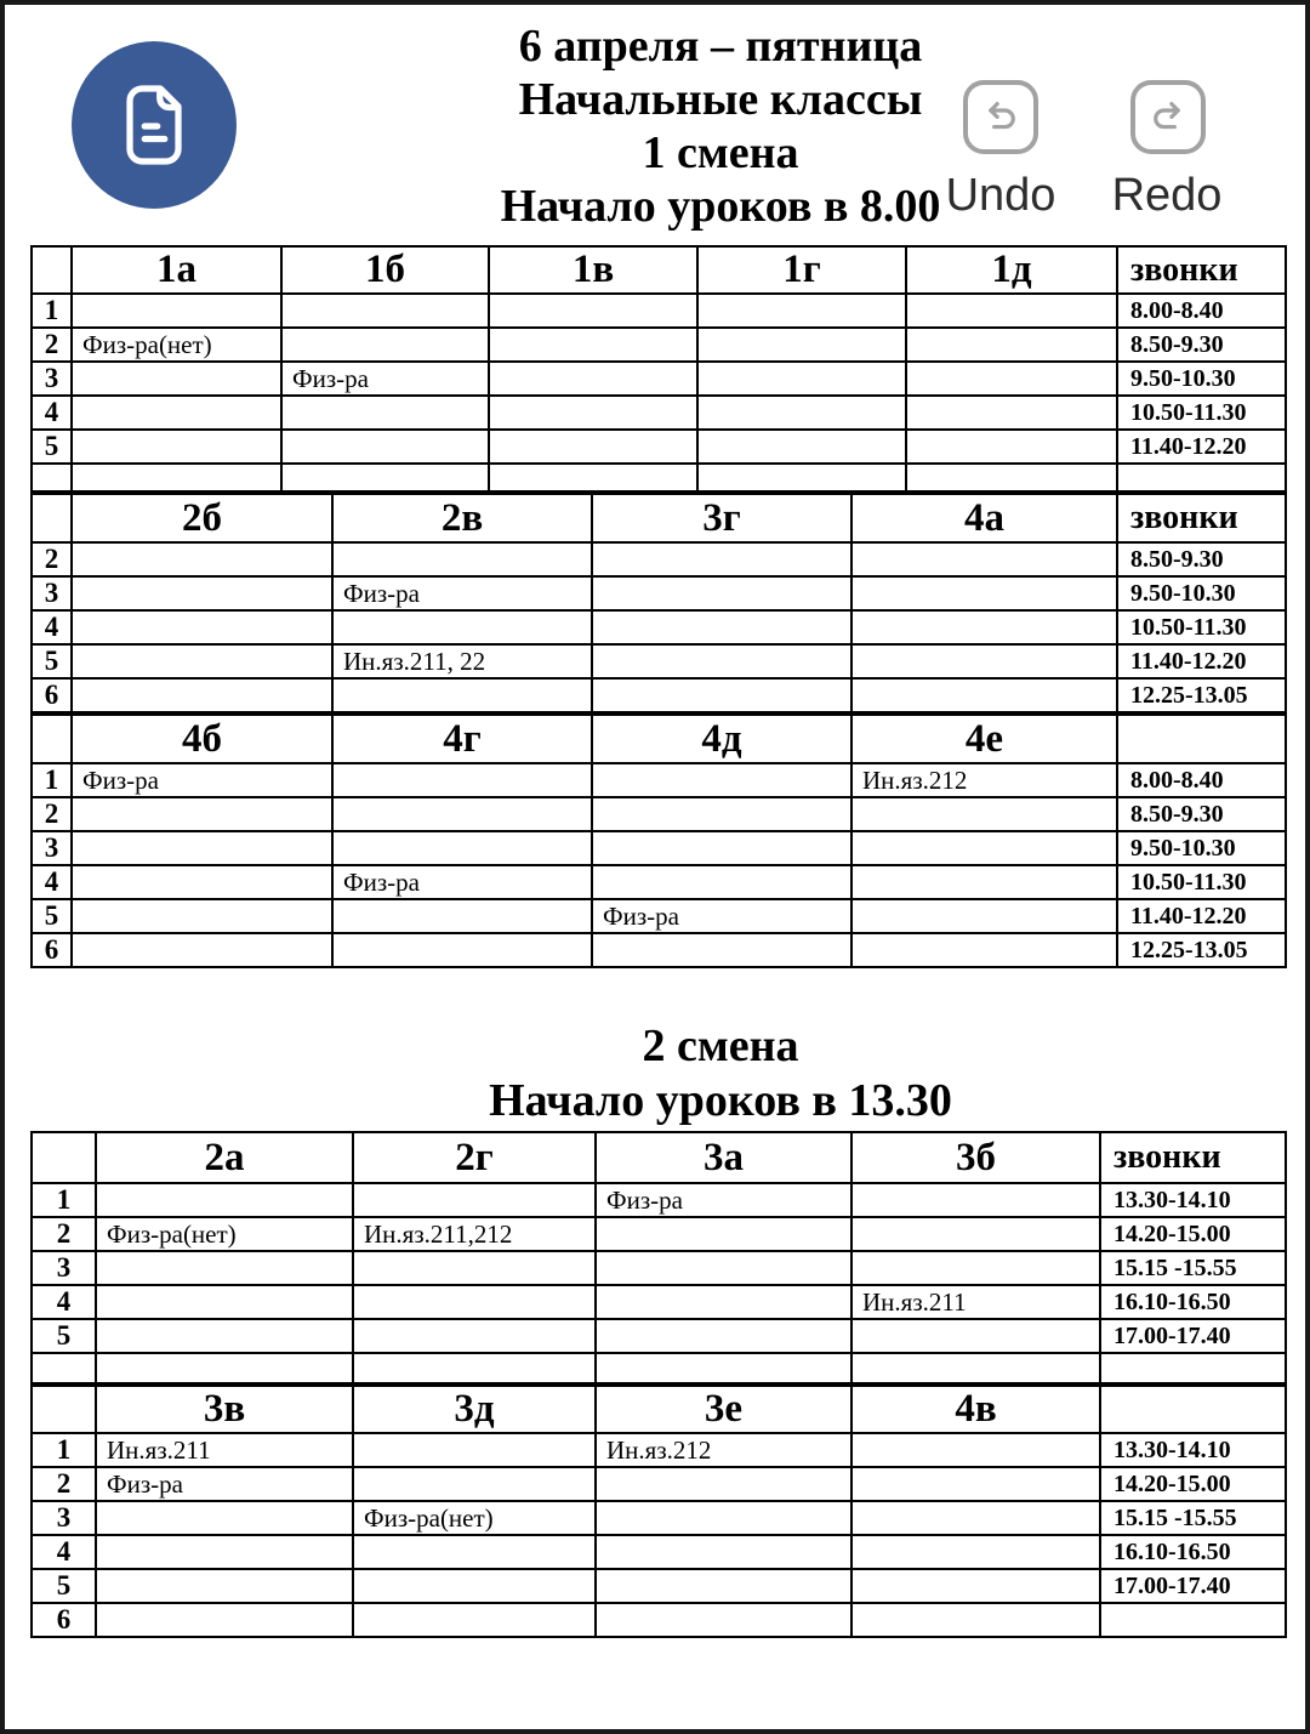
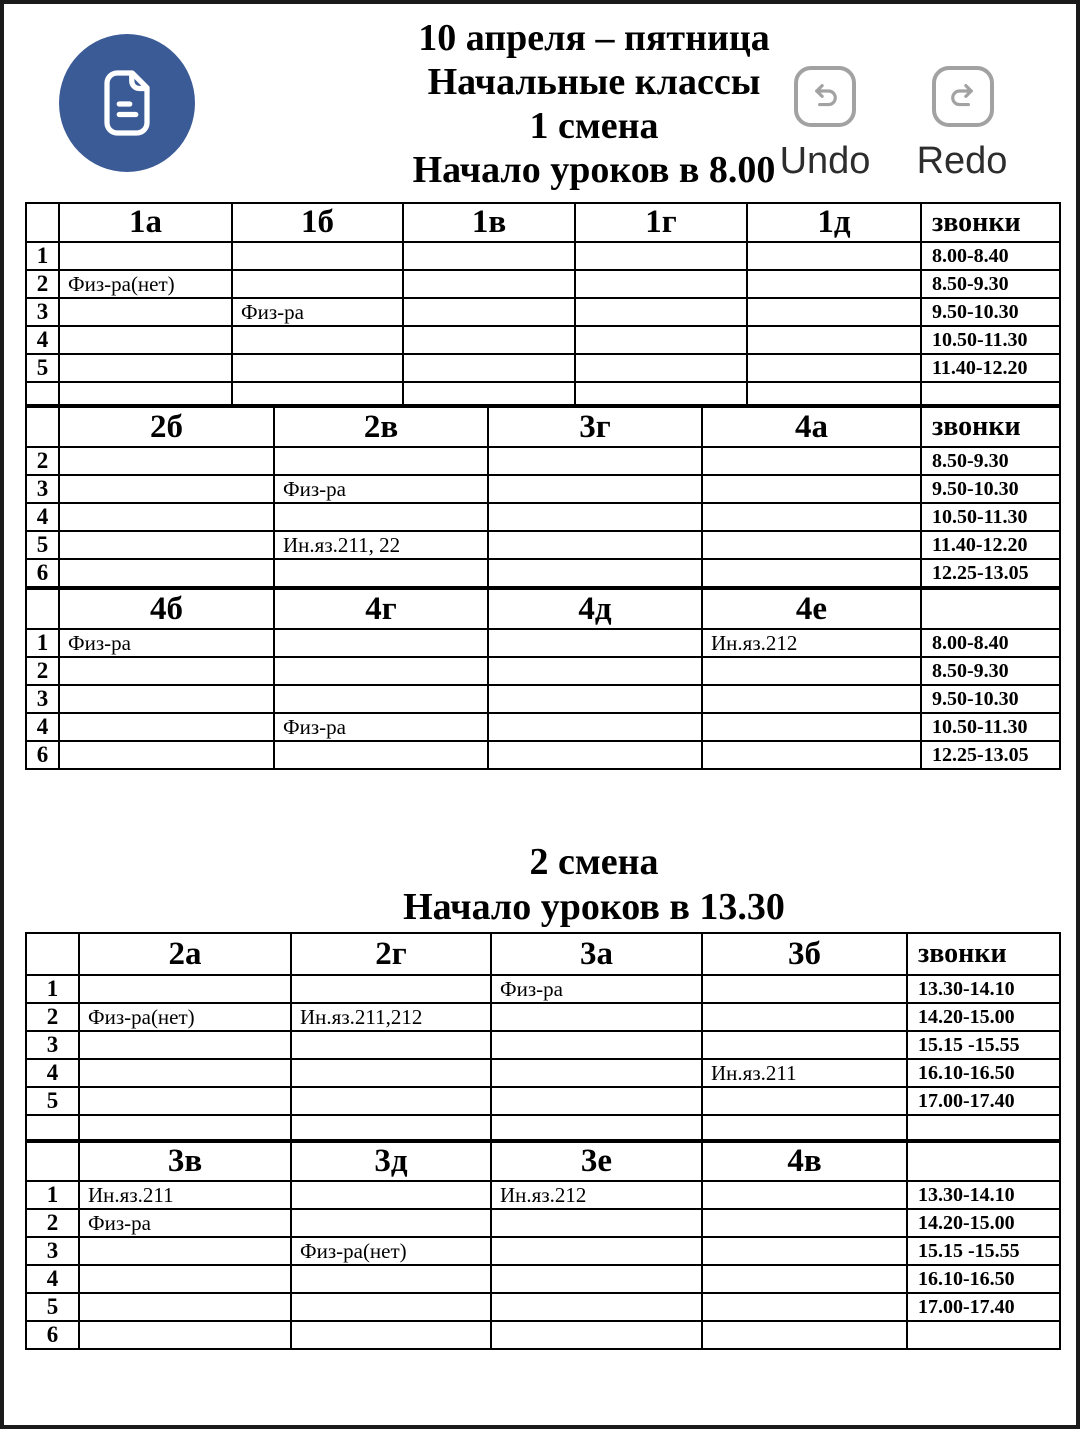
- 6 апреля – пятница
+ 10 апреля – пятница
  Начальные классы
  1 смена
  Начало уроков в 8.00
  Undo
  Redo
  	1а	1б	1в	1г	1д	звонки
  1						8.00-8.40
  2	Физ-ра(нет)					8.50-9.30
  3		Физ-ра				9.50-10.30
  4						10.50-11.30
  5						11.40-12.20
  	2б	2в	3г	4а	звонки
  2					8.50-9.30
  3		Физ-ра			9.50-10.30
  4					10.50-11.30
  5		Ин.яз.211, 22			11.40-12.20
  6					12.25-13.05
  	4б	4г	4д	4е
  1	Физ-ра			Ин.яз.212	8.00-8.40
  2					8.50-9.30
  3					9.50-10.30
  4		Физ-ра			10.50-11.30
- 5			Физ-ра		11.40-12.20
  6					12.25-13.05
  2 смена
  Начало уроков в 13.30
  	2а	2г	3а	3б	звонки
  1			Физ-ра		13.30-14.10
  2	Физ-ра(нет)	Ин.яз.211,212			14.20-15.00
  3					15.15 -15.55
  4				Ин.яз.211	16.10-16.50
  5					17.00-17.40
  	3в	3д	3е	4в
  1	Ин.яз.211		Ин.яз.212		13.30-14.10
  2	Физ-ра				14.20-15.00
  3		Физ-ра(нет)			15.15 -15.55
  4					16.10-16.50
  5					17.00-17.40
  6
